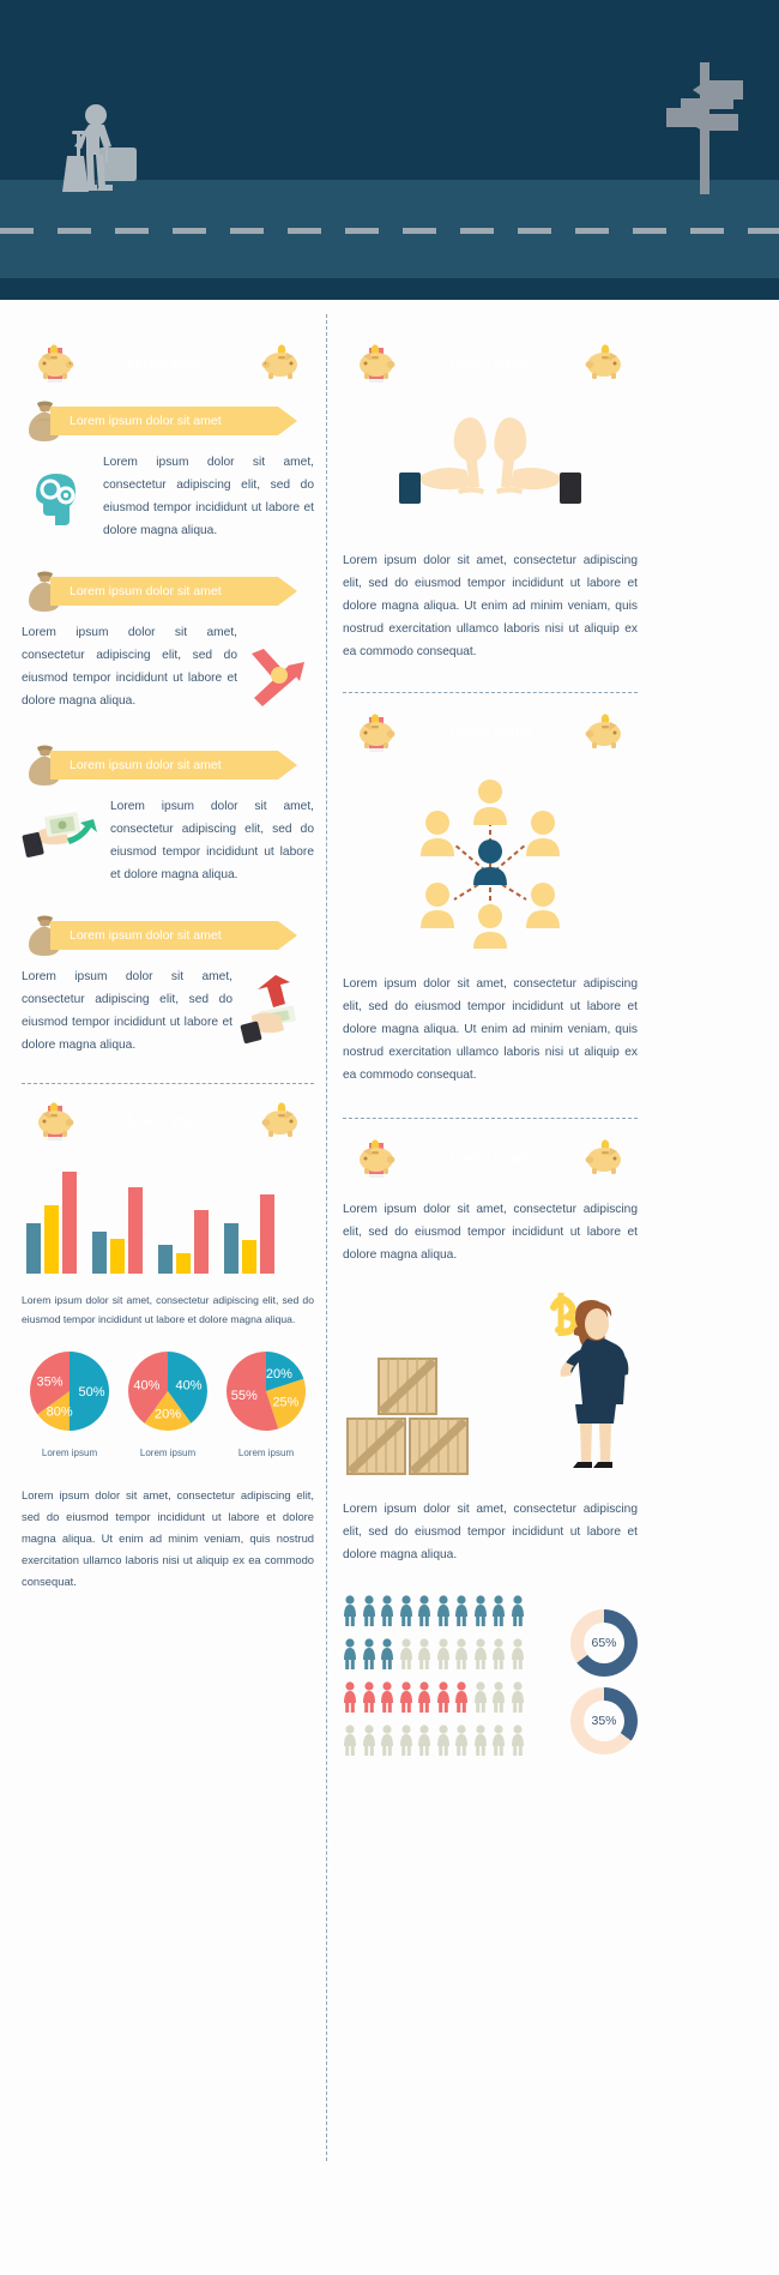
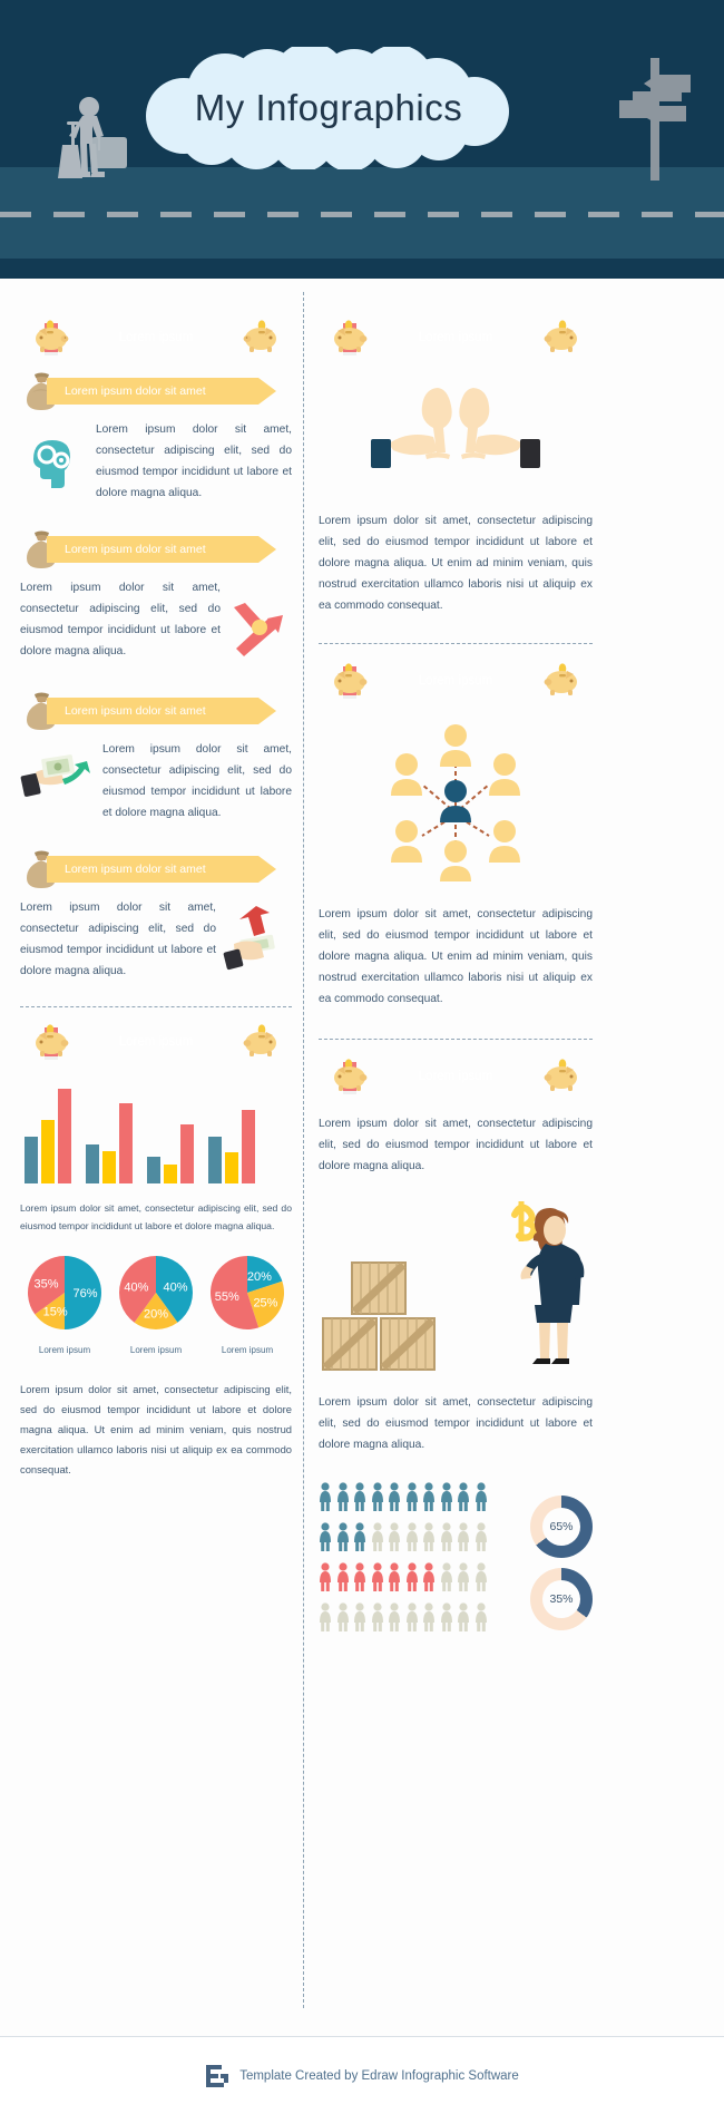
+ My Infographics
  Lorem ipsum dolor sit amet
  Lorem ipsum dolor sit amet, consectetur adipiscing elit, sed do eiusmod tempor incididunt ut labore et dolore magna aliqua.
  Lorem ipsum dolor sit amet
  Lorem ipsum dolor sit amet, consectetur adipiscing elit, sed do eiusmod tempor incididunt ut labore et dolore magna aliqua.
  Lorem ipsum dolor sit amet
  Lorem ipsum dolor sit amet, consectetur adipiscing elit, sed do eiusmod tempor incididunt ut labore et dolore magna aliqua.
  Lorem ipsum dolor sit amet
  Lorem ipsum dolor sit amet, consectetur adipiscing elit, sed do eiusmod tempor incididunt ut labore et dolore magna aliqua.
  Lorem ipsum dolor sit amet, consectetur adipiscing elit, sed do eiusmod tempor incididunt ut labore et dolore magna aliqua.
- 50%
+ 76%
- 80%
+ 15%
  35%
  Lorem ipsum
  40%
  20%
  40%
  Lorem ipsum
  20%
  25%
  55%
  Lorem ipsum
  Lorem ipsum dolor sit amet, consectetur adipiscing elit, sed do eiusmod tempor incididunt ut labore et dolore magna aliqua. Ut enim ad minim veniam, quis nostrud exercitation ullamco laboris nisi ut aliquip ex ea commodo consequat.
  Lorem ipsum dolor sit amet, consectetur adipiscing elit, sed do eiusmod tempor incididunt ut labore et dolore magna aliqua. Ut enim ad minim veniam, quis nostrud exercitation ullamco laboris nisi ut aliquip ex ea commodo consequat.
  Lorem ipsum dolor sit amet, consectetur adipiscing elit, sed do eiusmod tempor incididunt ut labore et dolore magna aliqua. Ut enim ad minim veniam, quis nostrud exercitation ullamco laboris nisi ut aliquip ex ea commodo consequat.
  Lorem ipsum dolor sit amet, consectetur adipiscing elit, sed do eiusmod tempor incididunt ut labore et dolore magna aliqua.
  Lorem ipsum dolor sit amet, consectetur adipiscing elit, sed do eiusmod tempor incididunt ut labore et dolore magna aliqua.
  65%
  35%
+ Template Created by Edraw Infographic Software
